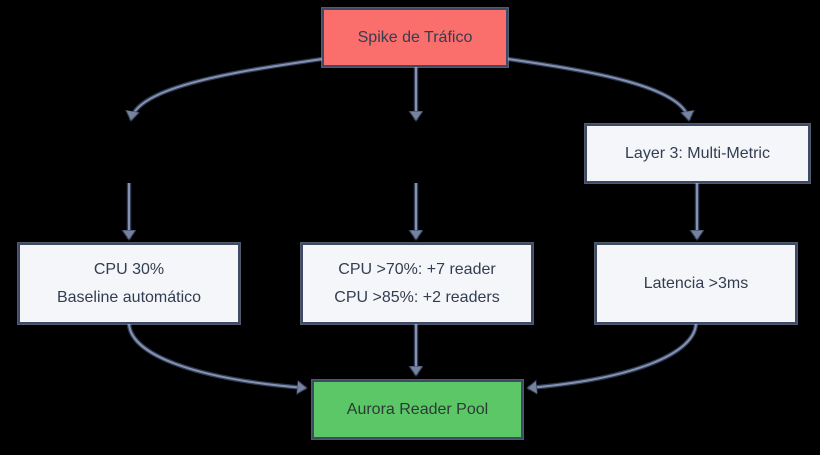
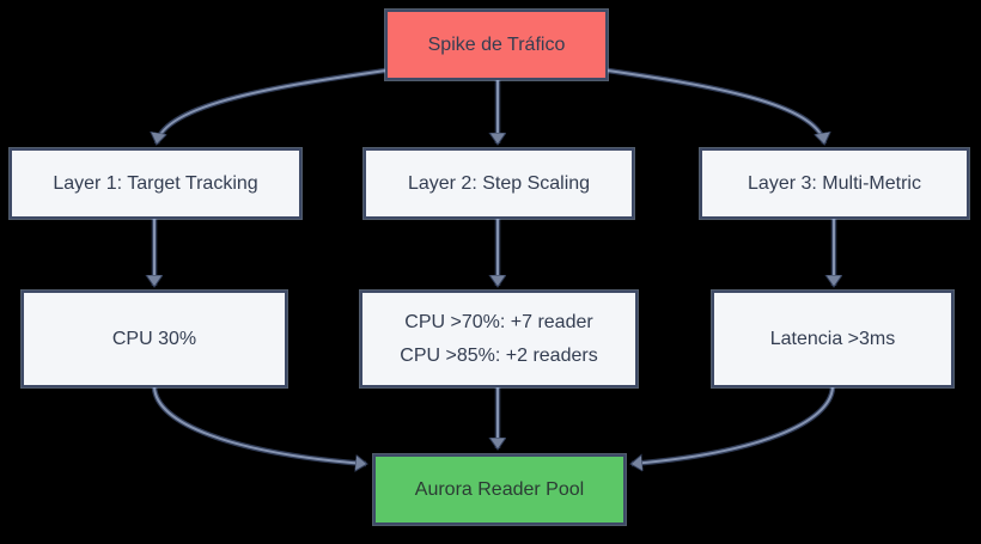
  Spike de Tráfico
+ Layer 1: Target Tracking
+ Layer 2: Step Scaling
  Layer 3: Multi-Metric
  CPU 30%
- Baseline automático
  CPU >70%: +7 reader
  CPU >85%: +2 readers
  Latencia >3ms
  Aurora Reader Pool
